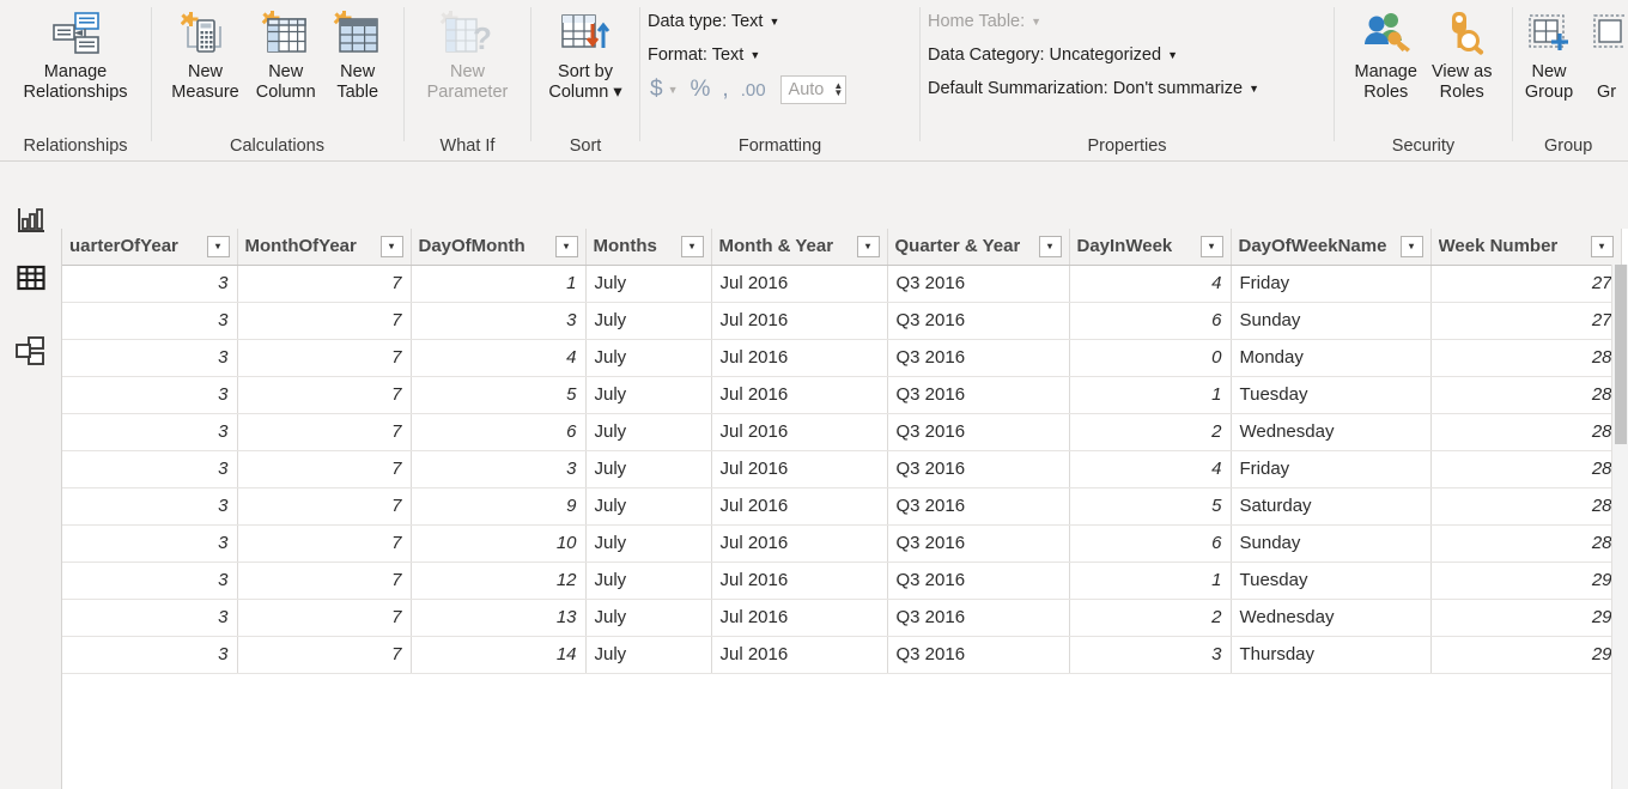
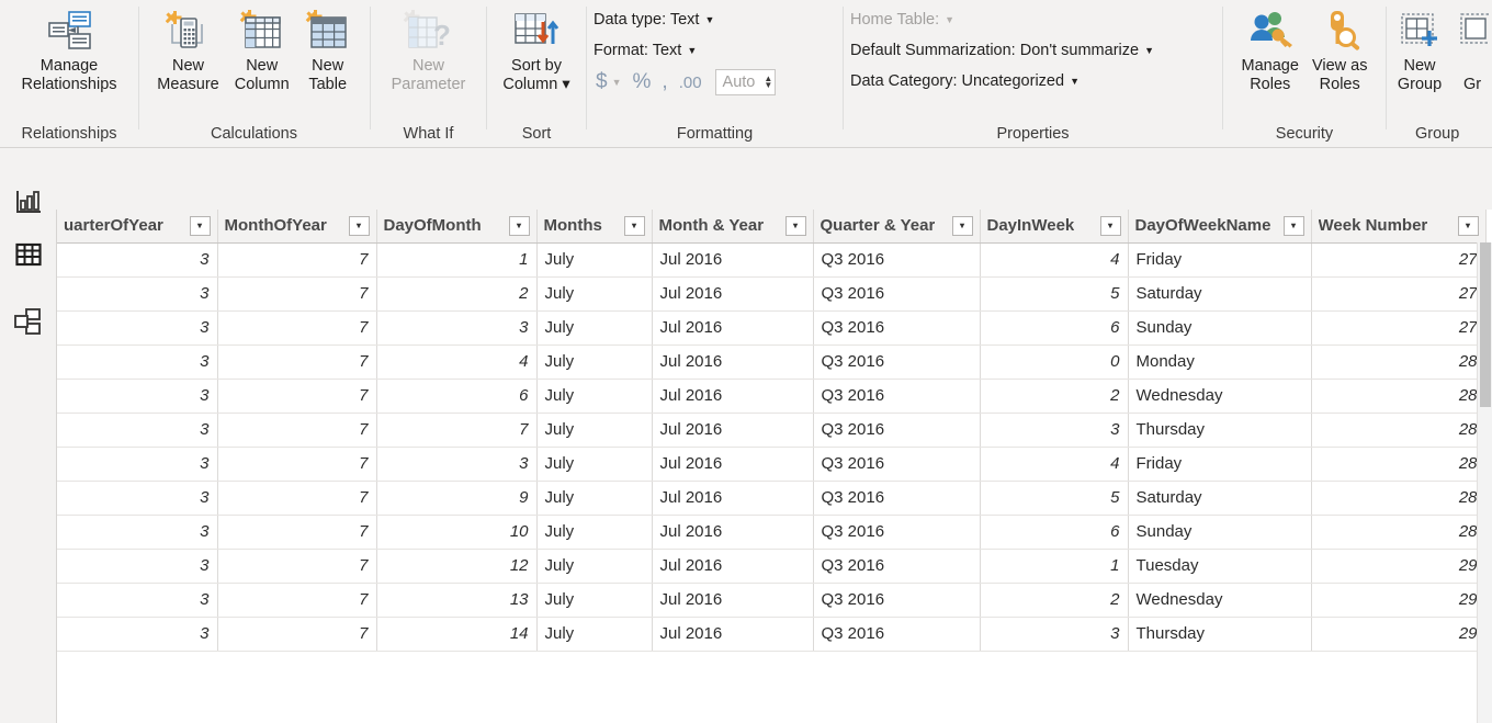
  Manage
  Relationships
  Relationships
  New
  Measure
  New
  Column
  New
  Table
  Calculations
  ?
  New
  Parameter
  What If
  Sort by
  Column ▾
  Sort
  Data type: Text
  ▼
  Format: Text
  ▼
  $
  ▼
  %
  ,
  .00
  Auto
  ▲
  ▼
  Formatting
  Home Table:
  ▼
- Data Category: Uncategorized
+ Default Summarization: Don't summarize
  ▼
- Default Summarization: Don't summarize
+ Data Category: Uncategorized
  ▼
  Properties
  Manage
  Roles
  View as
  Roles
  Security
  New
  Group
  Gr
  Group
  uarterOfYear ▾	MonthOfYear ▾	DayOfMonth ▾	Months ▾	Month & Year ▾	Quarter & Year ▾	DayInWeek ▾	DayOfWeekName ▾	Week Number ▾
  3	7	1	July	Jul 2016	Q3 2016	4	Friday	27
+ 3	7	2	July	Jul 2016	Q3 2016	5	Saturday	27
  3	7	3	July	Jul 2016	Q3 2016	6	Sunday	27
  3	7	4	July	Jul 2016	Q3 2016	0	Monday	28
- 3	7	5	July	Jul 2016	Q3 2016	1	Tuesday	28
  3	7	6	July	Jul 2016	Q3 2016	2	Wednesday	28
+ 3	7	7	July	Jul 2016	Q3 2016	3	Thursday	28
  3	7	3	July	Jul 2016	Q3 2016	4	Friday	28
  3	7	9	July	Jul 2016	Q3 2016	5	Saturday	28
  3	7	10	July	Jul 2016	Q3 2016	6	Sunday	28
  3	7	12	July	Jul 2016	Q3 2016	1	Tuesday	29
  3	7	13	July	Jul 2016	Q3 2016	2	Wednesday	29
  3	7	14	July	Jul 2016	Q3 2016	3	Thursday	29
